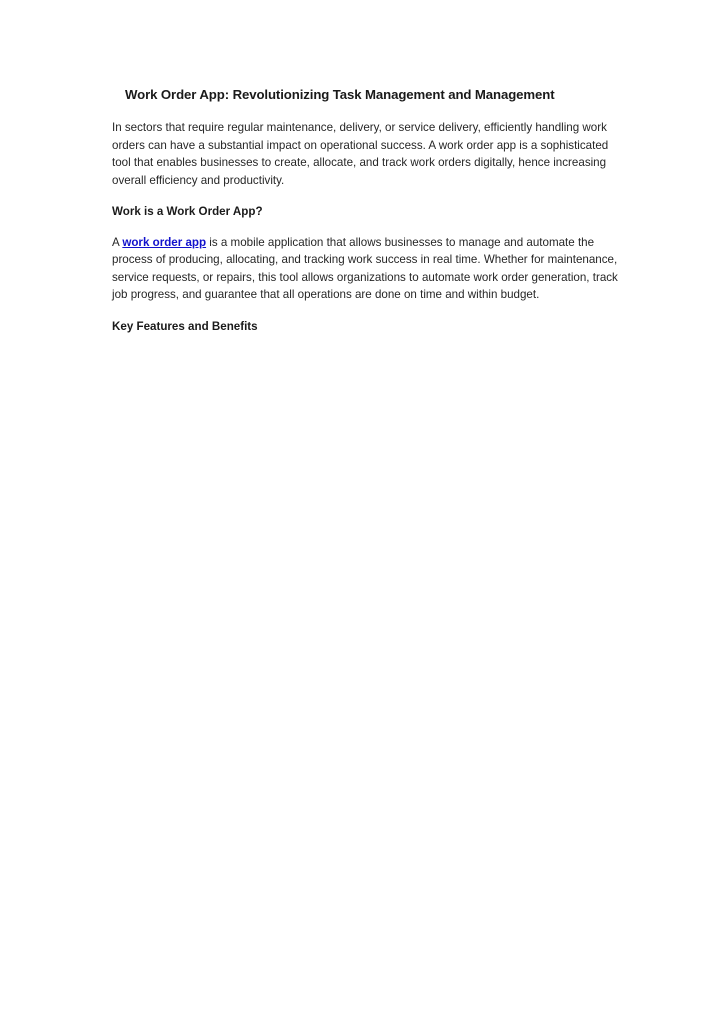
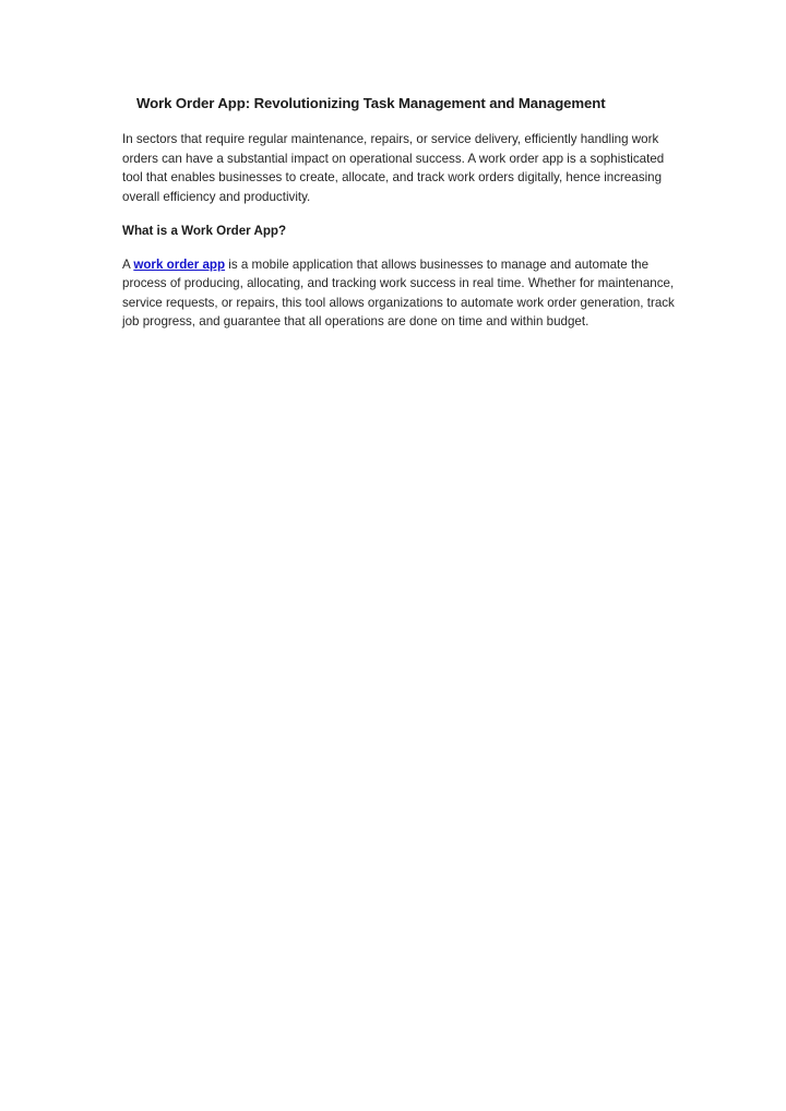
  Work Order App: Revolutionizing Task Management and Management
- In sectors that require regular maintenance, delivery, or service delivery, efficiently handling work orders can have a substantial impact on operational success. A work order app is a sophisticated tool that enables businesses to create, allocate, and track work orders digitally, hence increasing overall efficiency and productivity.
+ In sectors that require regular maintenance, repairs, or service delivery, efficiently handling work orders can have a substantial impact on operational success. A work order app is a sophisticated tool that enables businesses to create, allocate, and track work orders digitally, hence increasing overall efficiency and productivity.
- Work is a Work Order App?
+ What is a Work Order App?
  A work order app is a mobile application that allows businesses to manage and automate the process of producing, allocating, and tracking work success in real time. Whether for maintenance, service requests, or repairs, this tool allows organizations to automate work order generation, track job progress, and guarantee that all operations are done on time and within budget.
- Key Features and Benefits
